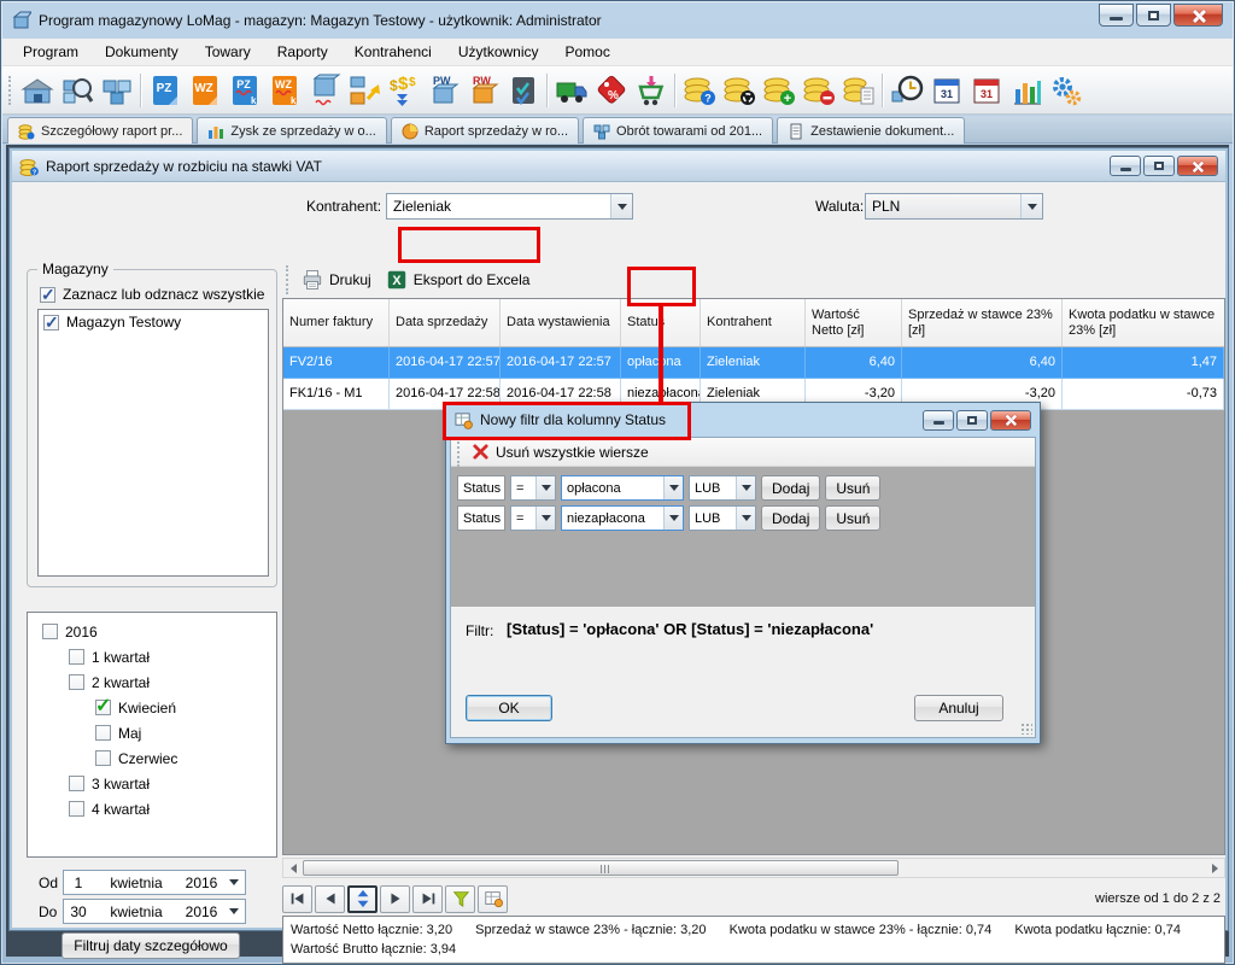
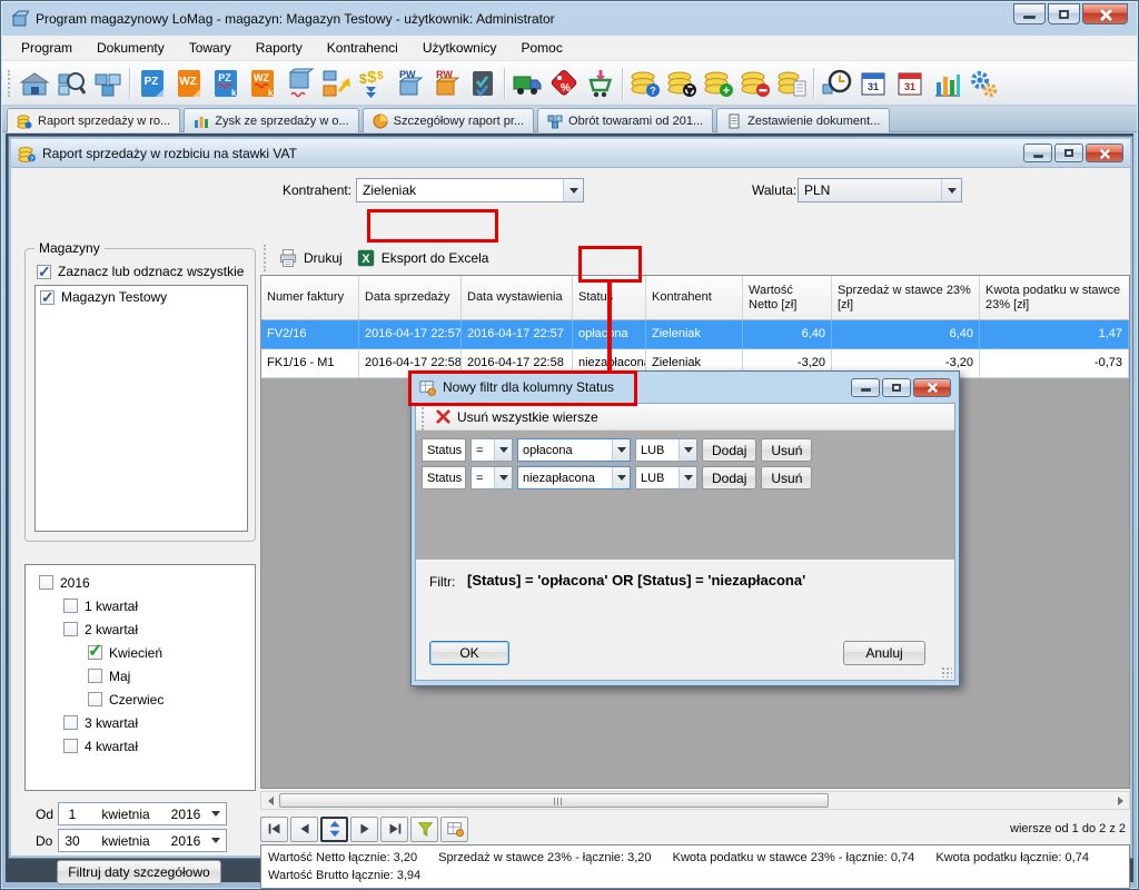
  Program magazynowy LoMag - magazyn: Magazyn Testowy - użytkownik: Administrator
  Program
  Dokumenty
  Towary
  Raporty
  Kontrahenci
  Użytkownicy
  Pomoc
  PZ
  WZ
  PZ
  k
  WZ
  k
  $
  $
  $
  PW
  RW
  %
  ?
  +
  31
  31
- Szczegółowy raport pr...
+ Raport sprzedaży w ro...
  Zysk ze sprzedaży w o...
- Raport sprzedaży w ro...
+ Szczegółowy raport pr...
  Obrót towarami od 201...
  Zestawienie dokument...
  Raport sprzedaży w rozbiciu na stawki VAT
  Kontrahent:
  Zieleniak
  Waluta:
  PLN
  Magazyny
  Zaznacz lub odznacz wszystkie
  Magazyn Testowy
  2016
  1 kwartał
  2 kwartał
  Kwiecień
  Maj
  Czerwiec
  3 kwartał
  4 kwartał
  Od
  1
  kwietnia
  2016
  Do
  30
  kwietnia
  2016
  Filtruj daty szczegółowo
  Drukuj
  X
  Eksport do Excela
  Numer faktury
  Data sprzedaży
  Data wystawienia
  Statu
  Kontrahent
  Wartość Netto [zł]
  Sprzedaż w stawce 23% [zł]
  Kwota podatku w stawce 23% [zł]
  FV2/16
  2016-04-17 22:57
  2016-04-17 22:57
  opłacna
  Zieleniak
  6,40
  6,40
  1,47
  FK1/16 - M1
  2016-04-17 22:58
  2016-04-17 22:58
  niezałacon
  Zieleniak
  -3,20
  -3,20
  -0,73
  wiersze od 1 do 2 z 2
  Wartość Netto łącznie: 3,20 Sprzedaż w stawce 23% - łącznie: 3,20 Kwota podatku w stawce 23% - łącznie: 0,74 Kwota podatku łącznie: 0,74
  Wartość Brutto łącznie: 3,94
  Nowy filtr dla kolumny Status
  Usuń wszystkie wiersze
  Status
  =
  opłacona
  LUB
  Dodaj
  Usuń
  Status
  =
  niezapłacona
  LUB
  Dodaj
  Usuń
  Filtr:
  [Status] = 'opłacona' OR [Status] = 'niezapłacona'
  OK
  Anuluj
